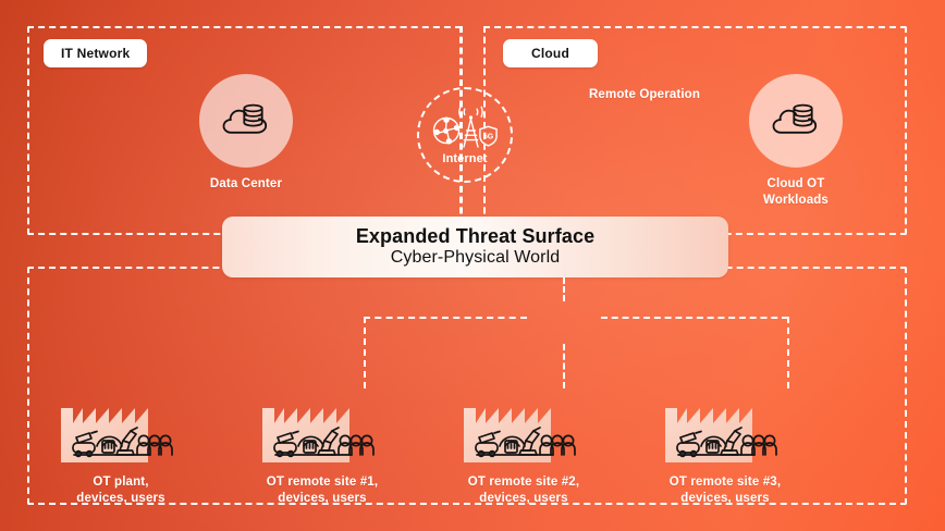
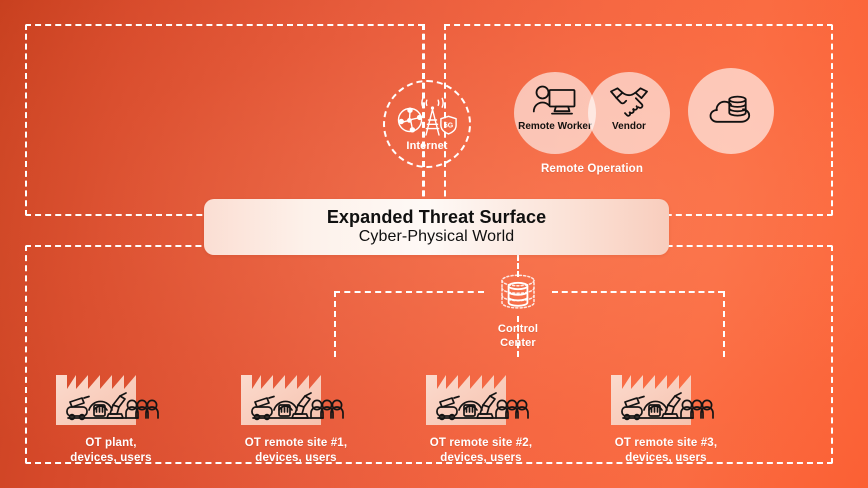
- IT Network
- Cloud
- Data Center
  Internet
+ Remote Worker
+ Vendor
  Remote Operation
- Cloud OT
- Workloads
  Expanded Threat Surface
  Cyber-Physical World
+ Control Center
  OT plant,
  devices, users
  OT remote site #1,
  devices, users
  OT remote site #2,
  devices, users
  OT remote site #3,
  devices, users
